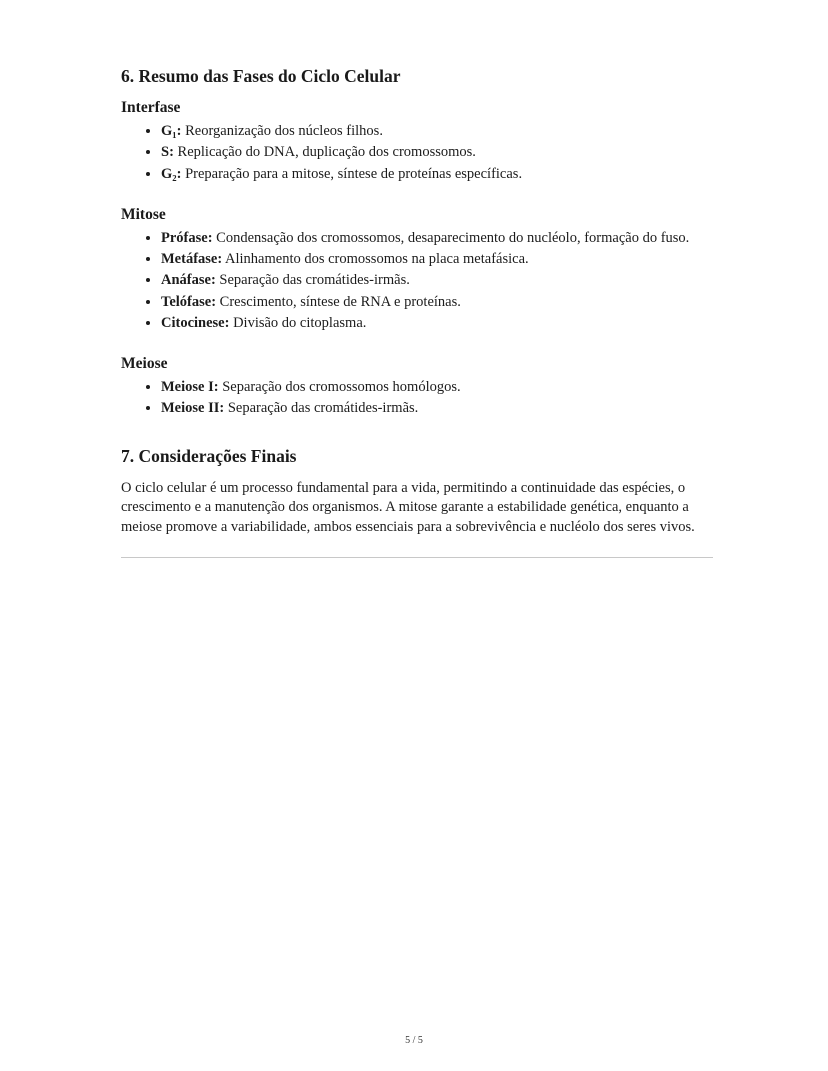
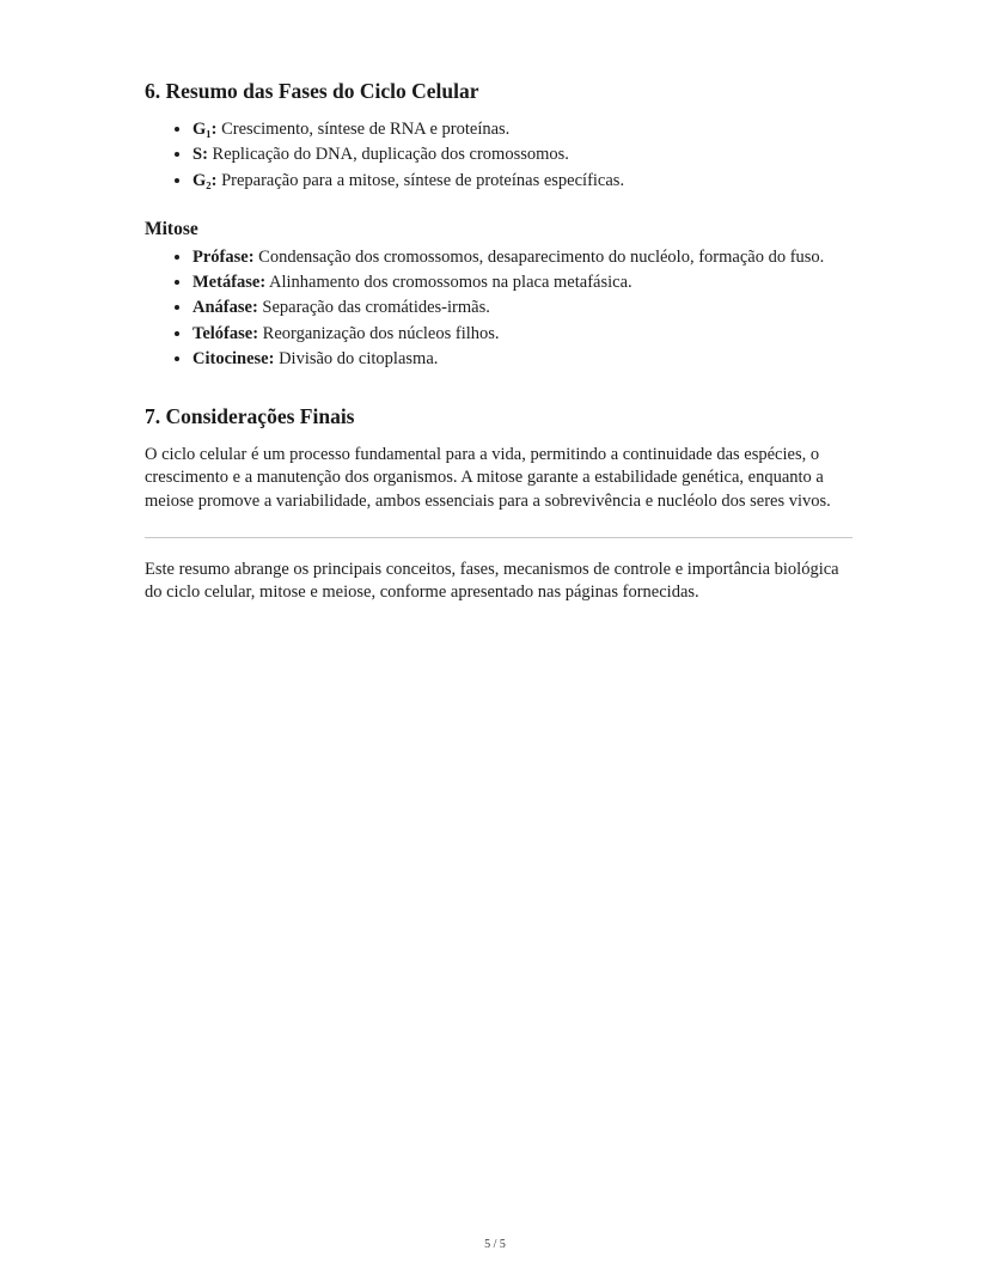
  6. Resumo das Fases do Ciclo Celular
- Interfase
- G₁: Reorganização dos núcleos filhos.
+ G₁: Crescimento, síntese de RNA e proteínas.
  S: Replicação do DNA, duplicação dos cromossomos.
  G₂: Preparação para a mitose, síntese de proteínas específicas.
  Mitose
  Prófase: Condensação dos cromossomos, desaparecimento do nucléolo, formação do fuso.
  Metáfase: Alinhamento dos cromossomos na placa metafásica.
  Anáfase: Separação das cromátides-irmãs.
- Telófase: Crescimento, síntese de RNA e proteínas.
+ Telófase: Reorganização dos núcleos filhos.
  Citocinese: Divisão do citoplasma.
- Meiose
- Meiose I: Separação dos cromossomos homólogos.
- Meiose II: Separação das cromátides-irmãs.
  7. Considerações Finais
  O ciclo celular é um processo fundamental para a vida, permitindo a continuidade das espécies, o crescimento e a manutenção dos organismos. A mitose garante a estabilidade genética, enquanto a meiose promove a variabilidade, ambos essenciais para a sobrevivência e nucléolo dos seres vivos.
+ Este resumo abrange os principais conceitos, fases, mecanismos de controle e importância biológica do ciclo celular, mitose e meiose, conforme apresentado nas páginas fornecidas.
  5 / 5
